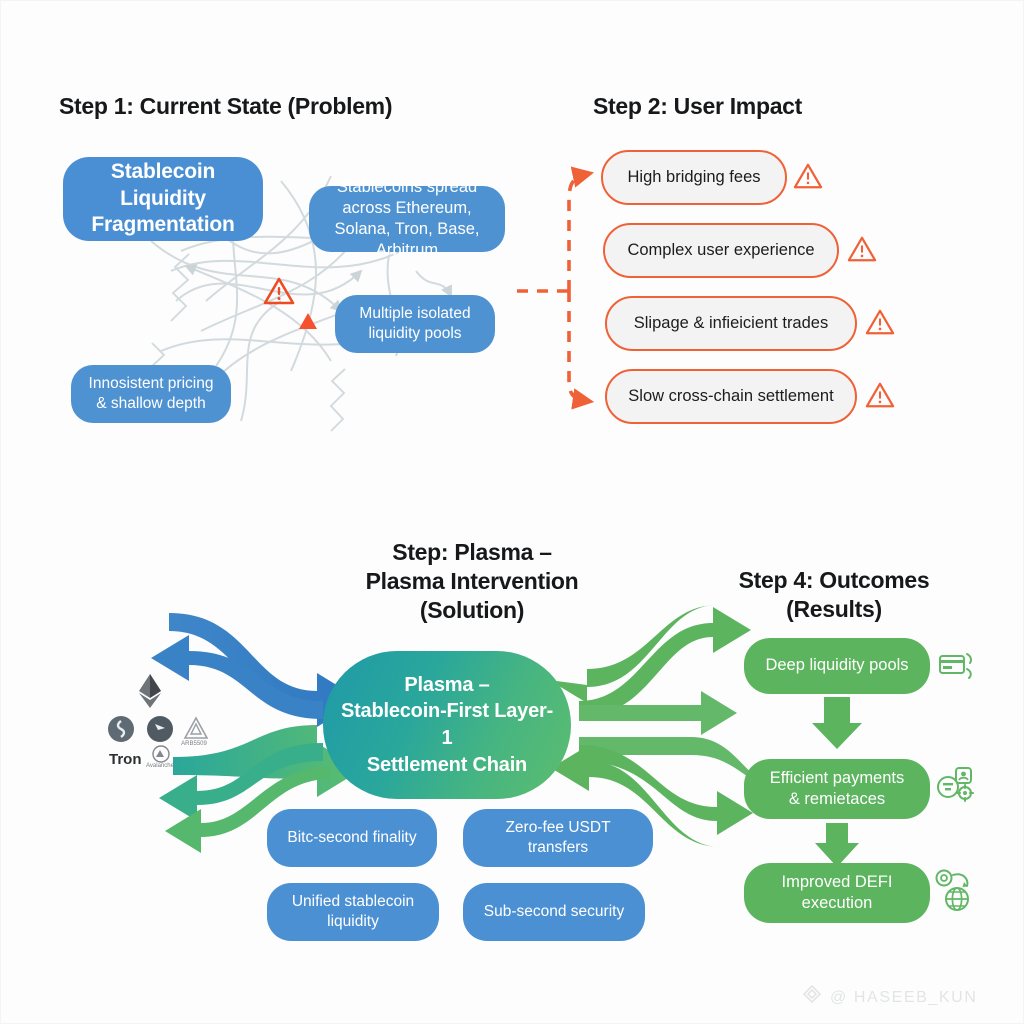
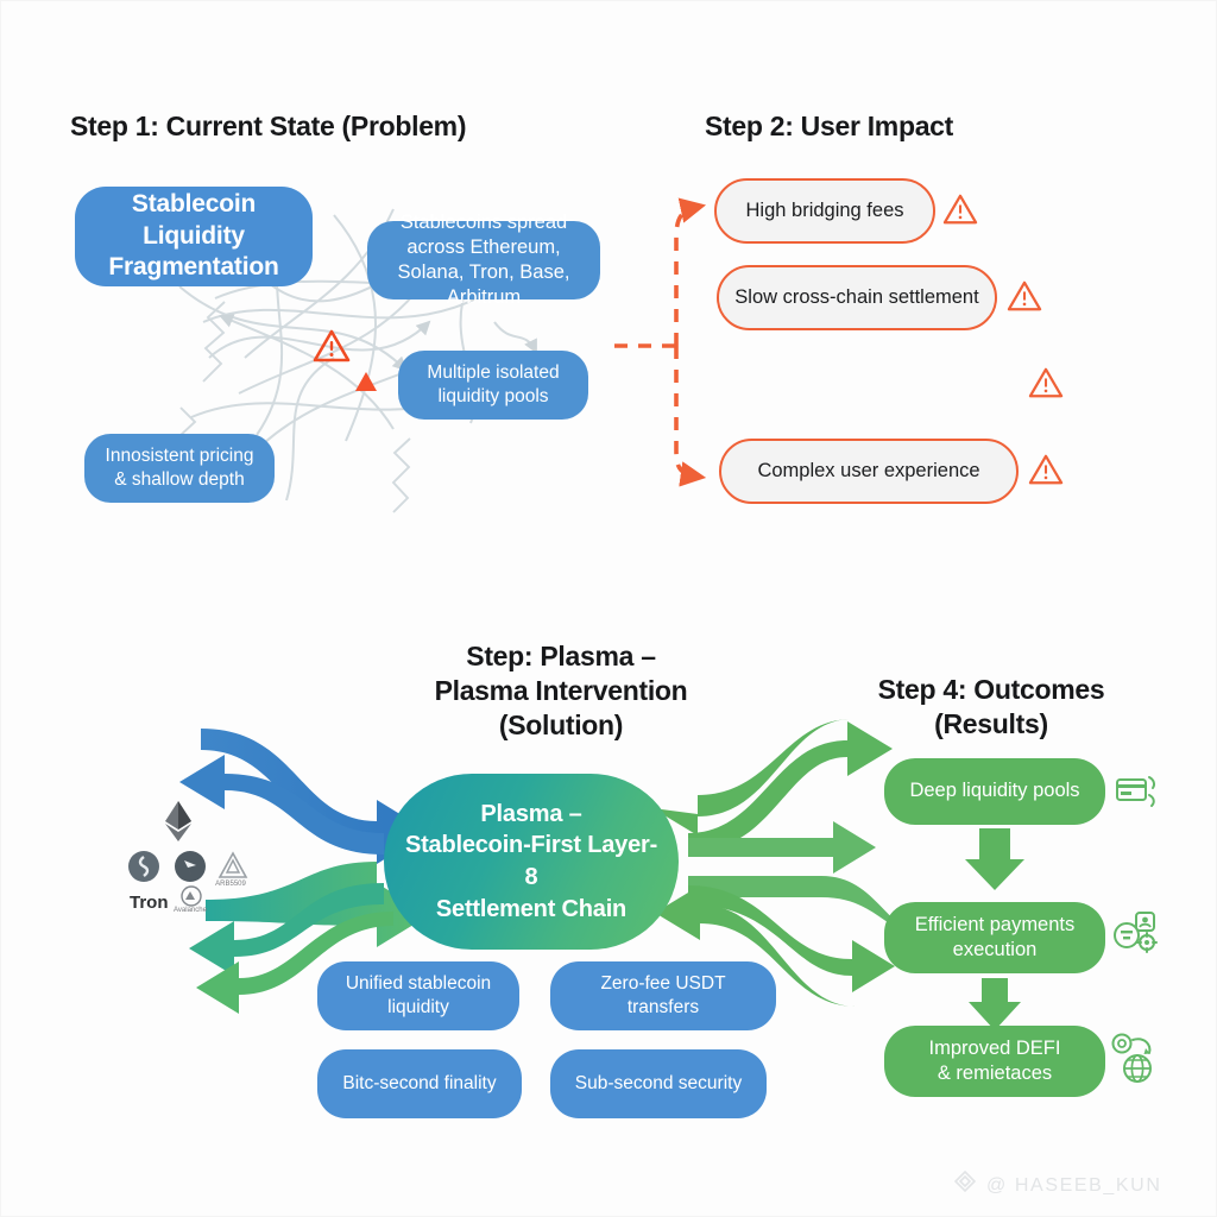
  Step 1: Current State (Problem)
  Stablecoin Liquidity
  Fragmentation
  Stablecoins spread across Ethereum, Solana, Tron, Base, Arbitrum
  Multiple isolated liquidity pools
  Innosistent pricing & shallow depth
  Step 2: User Impact
  High bridging fees
- Complex user experience
+ Slow cross-chain settlement
- Slipage & infieicient trades
- Slow cross-chain settlement
+ Complex user experience
  Step: Plasma –
  Plasma Intervention
  (Solution)
  Plasma –
- Stablecoin-First Layer-1
+ Stablecoin-First Layer-8
  Settlement Chain
  Tron
- Bitc-second finality
+ Unified stablecoin liquidity
  Zero-fee USDT transfers
- Unified stablecoin liquidity
+ Bitc-second finality
  Sub-second security
  Step 4: Outcomes
  (Results)
  Deep liquidity pools
  Efficient payments
- & remietaces
+ execution
  Improved DEFI
- execution
+ & remietaces
  @ HASEEB_KUN
